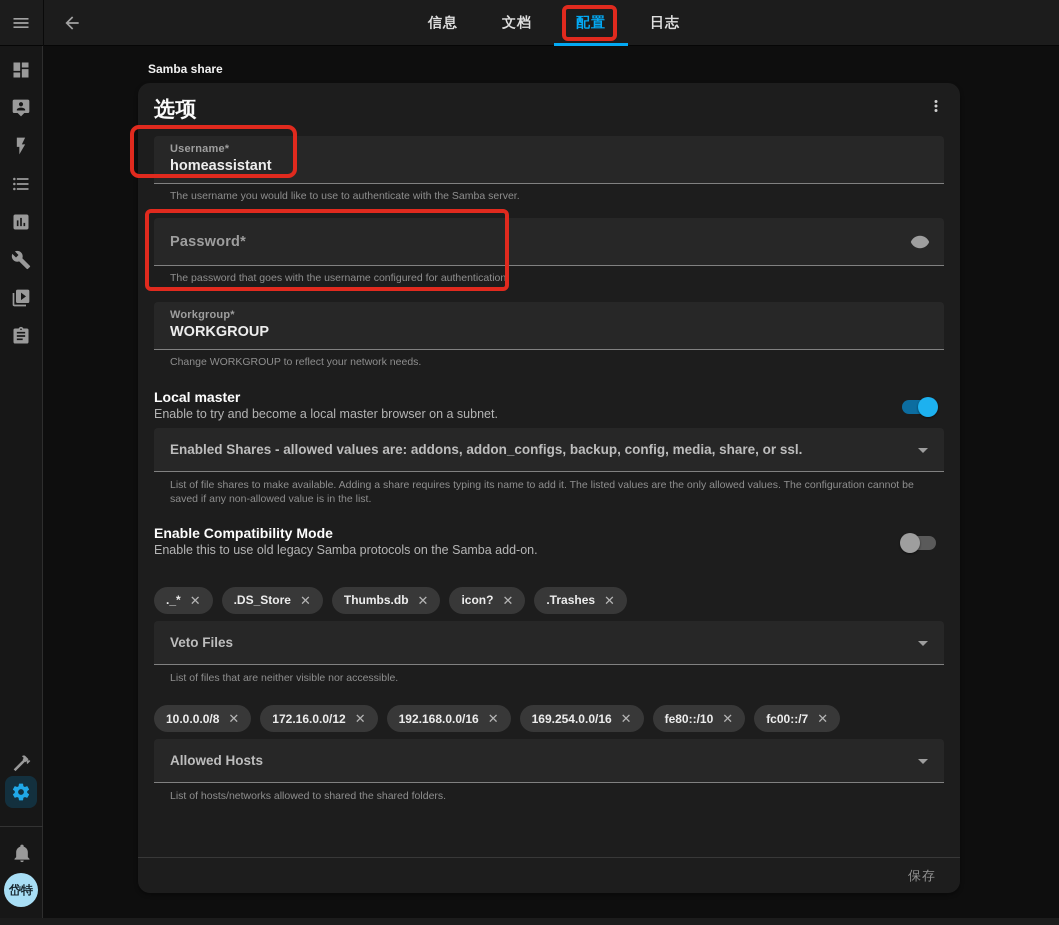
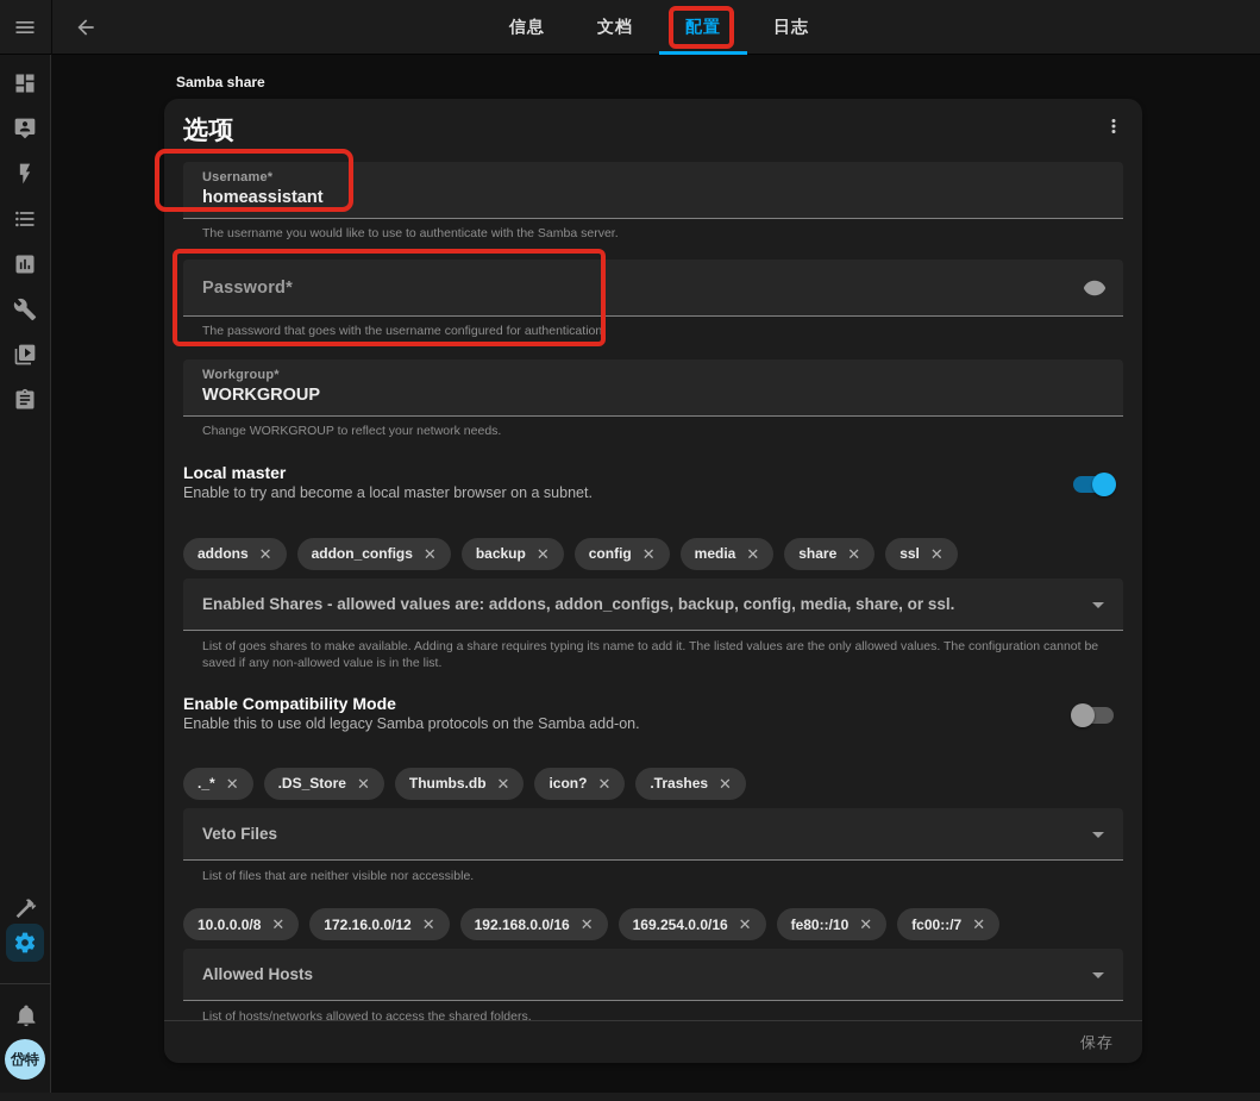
  信息
  文档
  配置
  日志
  岱特
  Samba share
  选项
  Username*
  homeassistant
  The username you would like to use to authenticate with the Samba server.
  Password*
  The password that goes with the username configured for authentication.
  Workgroup*
  WORKGROUP
  Change WORKGROUP to reflect your network needs.
  Local master
  Enable to try and become a local master browser on a subnet.
+ addons
+ addon_configs
+ backup
+ config
+ media
+ share
+ ssl
  Enabled Shares - allowed values are: addons, addon_configs, backup, config, media, share, or ssl.
- List of file shares to make available. Adding a share requires typing its name to add it. The listed values are the only allowed values. The configuration cannot be saved if any non-allowed value is in the list.
+ List of goes shares to make available. Adding a share requires typing its name to add it. The listed values are the only allowed values. The configuration cannot be saved if any non-allowed value is in the list.
  Enable Compatibility Mode
  Enable this to use old legacy Samba protocols on the Samba add-on.
  ._*
  .DS_Store
  Thumbs.db
  icon?
  .Trashes
  Veto Files
  List of files that are neither visible nor accessible.
  10.0.0.0/8
  172.16.0.0/12
  192.168.0.0/16
  169.254.0.0/16
  fe80::/10
  fc00::/7
  Allowed Hosts
- List of hosts/networks allowed to shared the shared folders.
+ List of hosts/networks allowed to access the shared folders.
  保存
